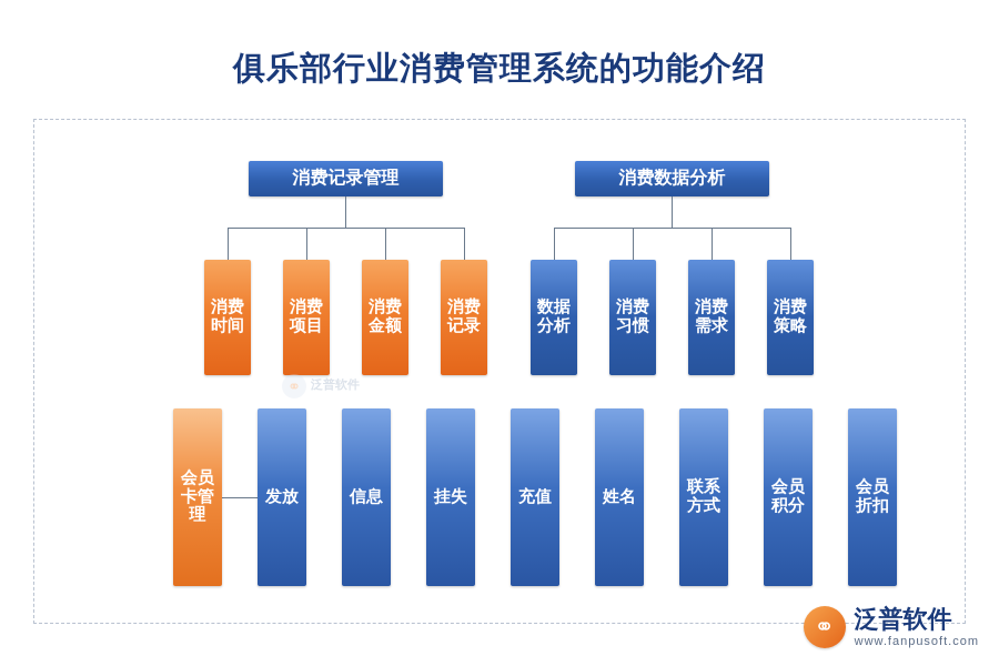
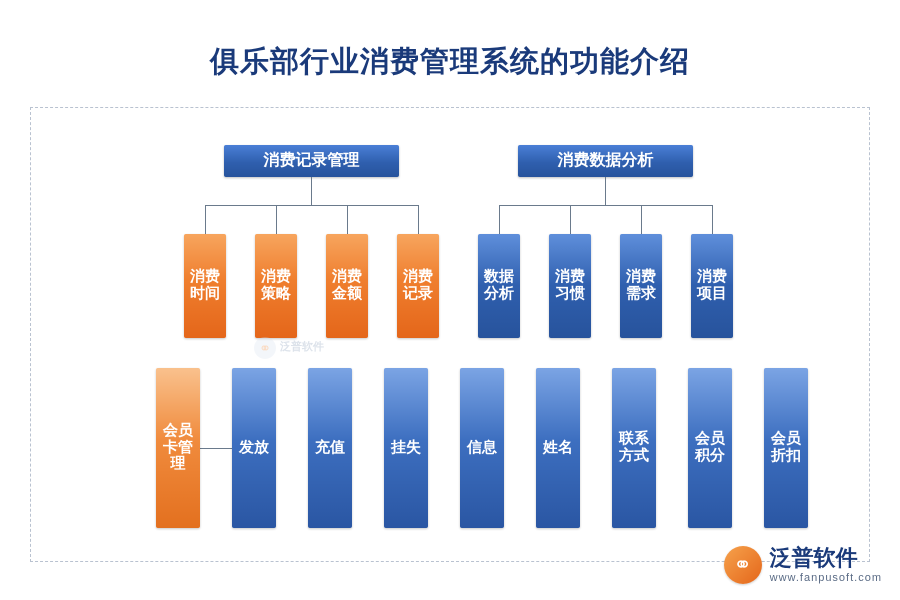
  俱乐部行业消费管理系统的功能介绍
  消费记录管理
  消费时间
- 消费项目
+ 消费策略
  消费金额
  消费记录
  消费数据分析
  数据分析
  消费习惯
  消费需求
- 消费策略
+ 消费项目
  ⚭
  泛普软件
  会员卡管理
  发放
- 信息
+ 充值
  挂失
- 充值
+ 信息
  姓名
  联系方式
  会员积分
  会员折扣
  ⚭
  泛普软件
  www.fanpusoft.com
